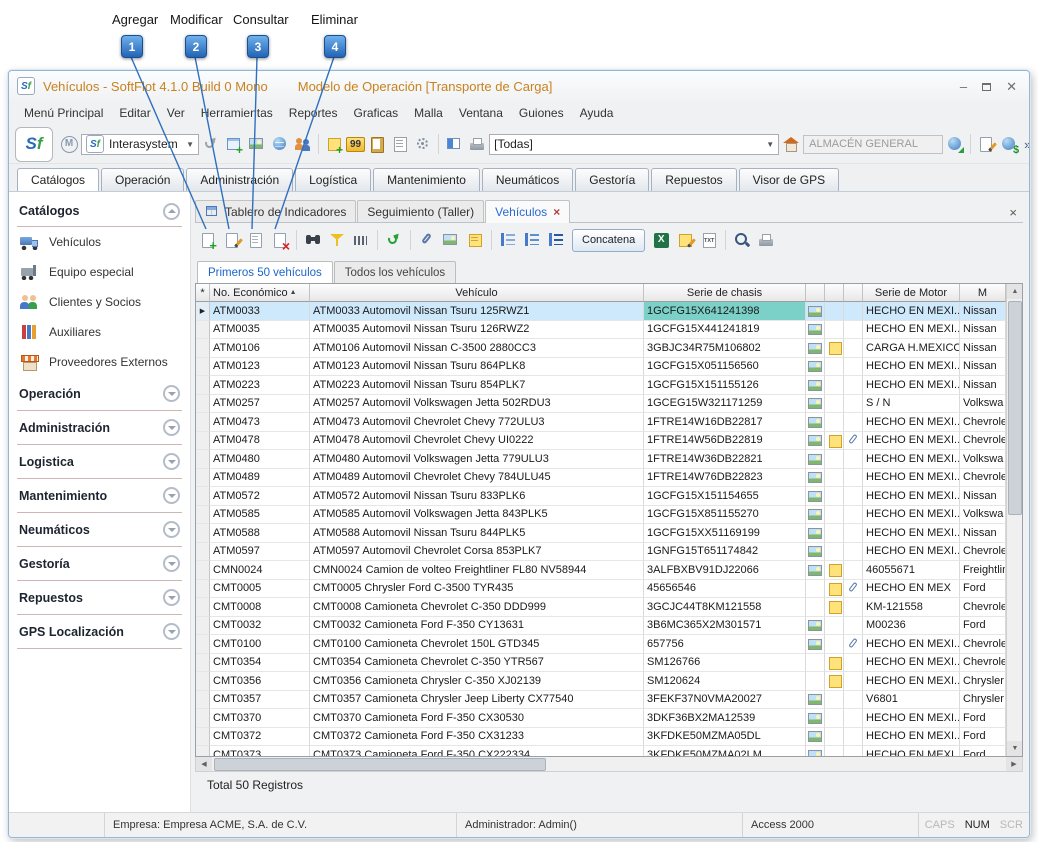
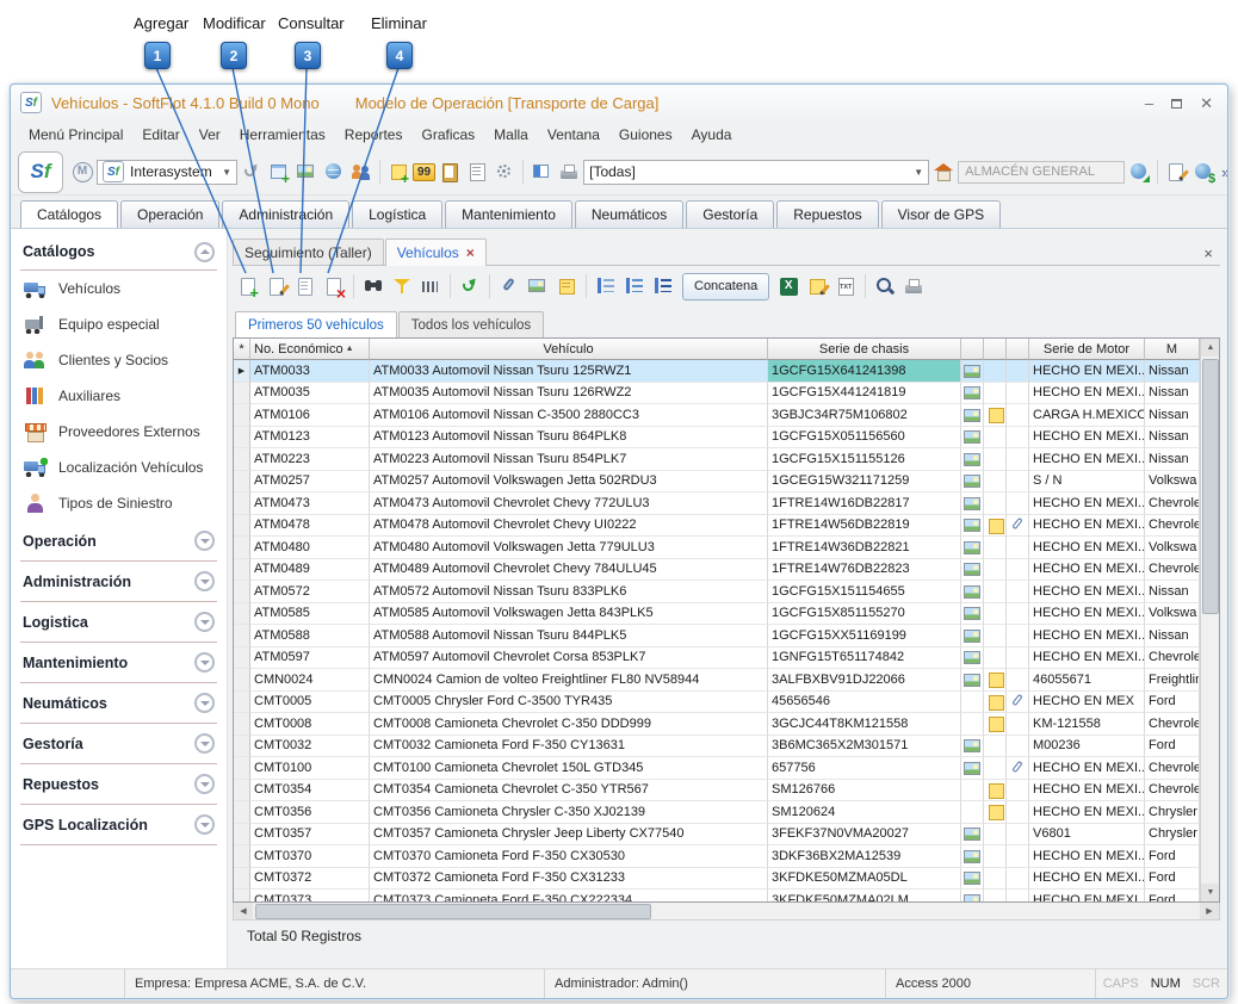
  Agregar
  1
  Modificar
  2
  Consultar
  3
  Eliminar
  4
  S
  f
  Vehículos - SoftFot 4.1.0 Build 0 Mono
  Modelo de Operación [Transporte de Carga]
  –
  ✕
  Menú Principal
  Editar
  Ver
  Herramientas
  Reprtes
  Graficas
  Malla
  Ventana
  Guiones
  Ayuda
  S
  f
  S
  f
  Interasystem
  ▼
  99
  [Todas]
  ▼
  ALMACÉN GENERAL
  »
  Catálogos
  Operación
  Administrción
  Logística
  Mantenimiento
  Neumáticos
  Gestoría
  Repuestos
  Visor de GPS
  Catálogos
  Vehículos
  Equipo especial
  Clientes y Socios
  Auxiliares
  Proveedores Externos
+ Localización Vehículos
+ Tipos de Siniestro
  Operación
  Administración
  Logistica
  Mantenimiento
  Neumáticos
  Gestoría
  Repuestos
  GPS Localización
- Tablero de Indicadores
  Seguimiento (Taller)
  Vehículos
  ×
  ×
  Concatena
  Primeros 50 vehículos
  Todos los vehículos
  *
  No. Económico
  Vehículo
  Serie de chasis
  Serie de Motor
  M
  ATM0033
  ATM0033 Automovil Nissan Tsuru 125RWZ1
  1GCFG15X641241398
  HECHO EN MEXI..
  Nissan
  ATM0035
  ATM0035 Automovil Nissan Tsuru 126RWZ2
  1GCFG15X441241819
  HECHO EN MEXI..
  Nissan
  ATM0106
  ATM0106 Automovil Nissan C-3500 2880CC3
  3GBJC34R75M106802
  CARGA H.MEXICO
  Nissan
  ATM0123
  ATM0123 Automovil Nissan Tsuru 864PLK8
  1GCFG15X051156560
  HECHO EN MEXI..
  Nissan
  ATM0223
  ATM0223 Automovil Nissan Tsuru 854PLK7
  1GCFG15X151155126
  HECHO EN MEXI..
  Nissan
  ATM0257
  ATM0257 Automovil Volkswagen Jetta 502RDU3
  1GCEG15W321171259
  S / N
  Volkswa
  ATM0473
  ATM0473 Automovil Chevrolet Chevy 772ULU3
  1FTRE14W16DB22817
  HECHO EN MEXI..
  Chevrole
  ATM0478
  ATM0478 Automovil Chevrolet Chevy UI0222
  1FTRE14W56DB22819
  HECHO EN MEXI..
  Chevrole
  ATM0480
  ATM0480 Automovil Volkswagen Jetta 779ULU3
  1FTRE14W36DB22821
  HECHO EN MEXI..
  Volkswa
  ATM0489
  ATM0489 Automovil Chevrolet Chevy 784ULU45
  1FTRE14W76DB22823
  HECHO EN MEXI..
  Chevrole
  ATM0572
  ATM0572 Automovil Nissan Tsuru 833PLK6
  1GCFG15X151154655
  HECHO EN MEXI..
  Nissan
  ATM0585
  ATM0585 Automovil Volkswagen Jetta 843PLK5
  1GCFG15X851155270
  HECHO EN MEXI..
  Volkswa
  ATM0588
  ATM0588 Automovil Nissan Tsuru 844PLK5
  1GCFG15XX51169199
  HECHO EN MEXI..
  Nissan
  ATM0597
  ATM0597 Automovil Chevrolet Corsa 853PLK7
  1GNFG15T651174842
  HECHO EN MEXI..
  Chevrole
  CMN0024
  CMN0024 Camion de volteo Freightliner FL80 NV58944
  3ALFBXBV91DJ22066
  46055671
  Freightli
  CMT0005
  CMT0005 Chrysler Ford C-3500 TYR435
  45656546
  HECHO EN MEX
  Ford
  CMT0008
  CMT0008 Camioneta Chevrolet C-350 DDD999
  3GCJC44T8KM121558
  KM-121558
  Chevrole
  CMT0032
  CMT0032 Camioneta Ford F-350 CY13631
  3B6MC365X2M301571
  M00236
  Ford
  CMT0100
  CMT0100 Camioneta Chevrolet 150L GTD345
  657756
  HECHO EN MEXI..
  Chevrole
  CMT0354
  CMT0354 Camioneta Chevrolet C-350 YTR567
  SM126766
  HECHO EN MEXI..
  Chevrole
  CMT0356
  CMT0356 Camioneta Chrysler C-350 XJ02139
  SM120624
  HECHO EN MEXI..
  Chrysler
  CMT0357
  CMT0357 Camioneta Chrysler Jeep Liberty CX77540
  3FEKF37N0VMA20027
  V6801
  Chrysler
  CMT0370
  CMT0370 Camioneta Ford F-350 CX30530
  3DKF36BX2MA12539
  HECHO EN MEXI..
  Ford
  CMT0372
  CMT0372 Camioneta Ford F-350 CX31233
  3KFDKE50MZMA05DL
  HECHO EN MEXI..
  Ford
  CMT0373
  CMT0373 Camioneta Ford F-350 CX222334
  3KFDKE50MZMA02LM
  HECHO EN MEXI..
  Ford
  Total 50 Registros
  Empresa: Empresa ACME, S.A. de C.V.
  Administrador: Admin()
  Access 2000
  CAPS
  NUM
  SCR
